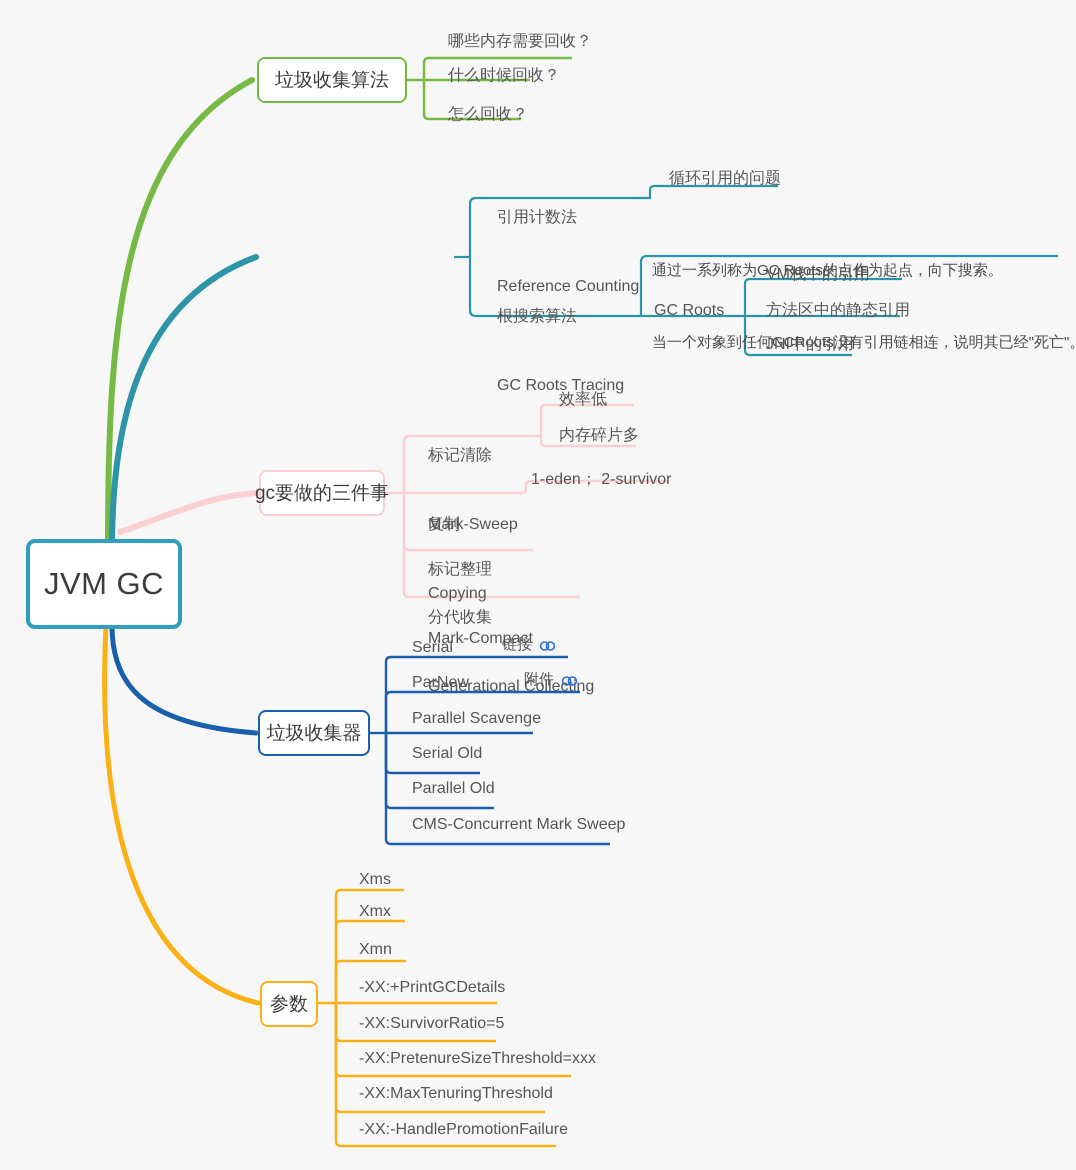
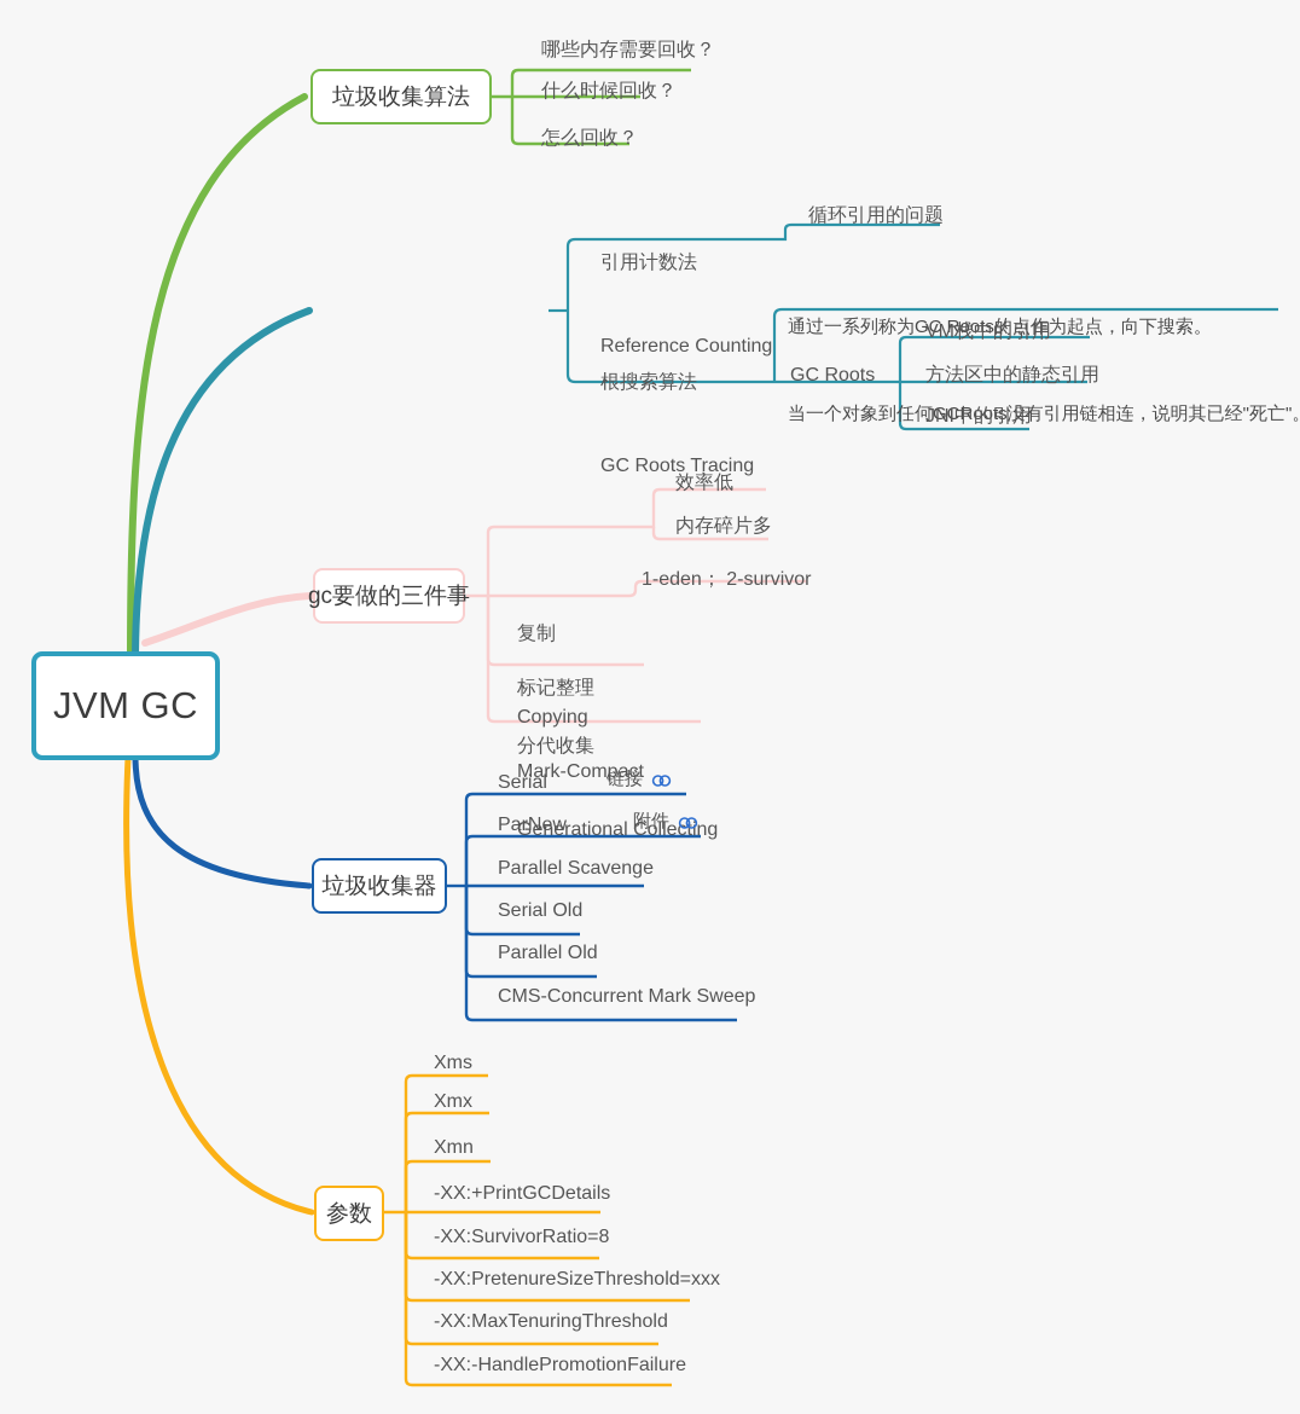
  JVM GC
  垃圾收集算法
  哪些内存需要回收？
  什么时候回收？
  怎么回收？
  引用计数法
  Reference Counting
  循环引用的问题
  根搜索算法
  GC Roots Tracing
  通过一系列称为GC Roots的点作为起点，向下搜索。
  当一个对象到任何GCRoots没有引用链相连，说明其已经"死亡"
  GC Roots
  VM栈中的引用
  方法区中的静态引用
  JNI中的引用
  gc要做的三件事
- 标记清除
- Mark-Sweep
  效率低
  内存碎片多
  复制
  Copying
  1-eden； 2-survivor
  标记整理
  Mark-Compact
  分代收集
  Generational Collecting
  垃圾收集器
  Serial
  链接
  ParNew
  附件
  Parallel Scavenge
  Serial Old
  Parallel Old
  CMS-Concurrent Mark Sweep
  参数
  Xms
  Xmx
  Xmn
  -XX:+PrintGCDetails
- -XX:SurvivorRatio=5
+ -XX:SurvivorRatio=8
  -XX:PretenureSizeThreshold=xxx
  -XX:MaxTenuringThreshold
  -XX:-HandlePromotionFailure
